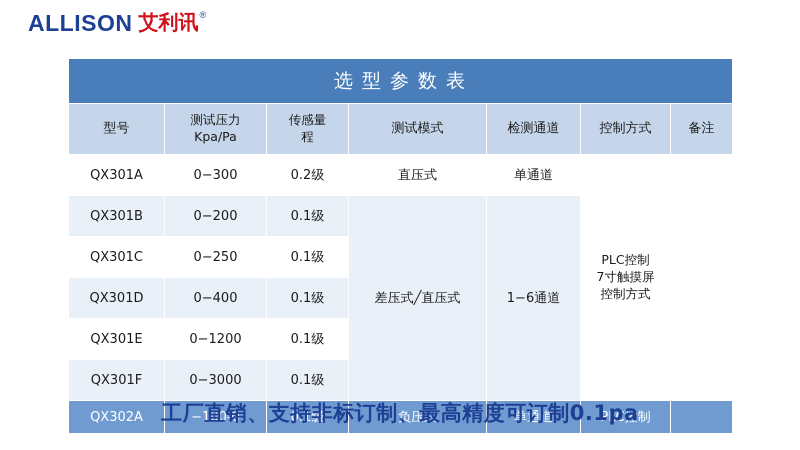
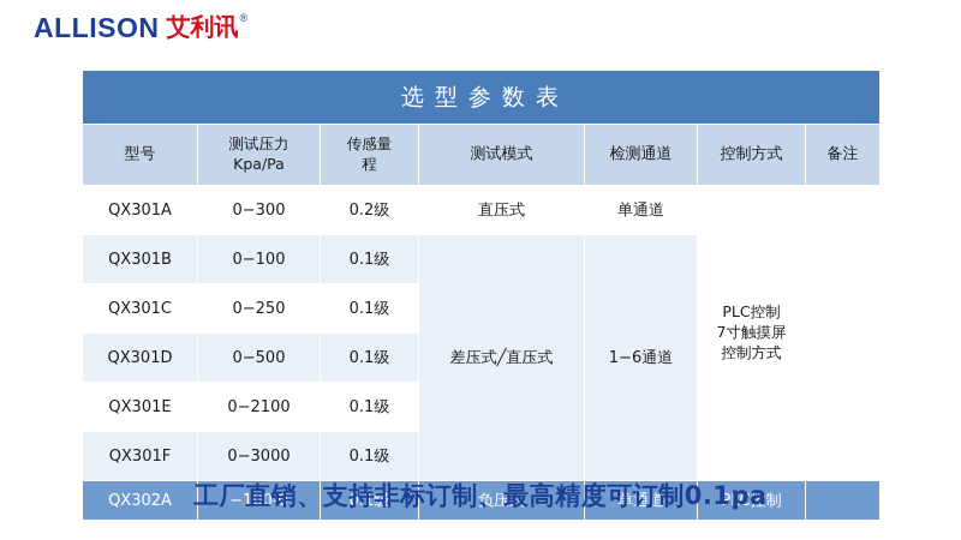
  ALLISON
  艾利讯
  ®
  选型参数表
  型号	测试压力 Kpa/Pa	传感量 程	测试模式	检测通道	控制方式	备注
  QX301A	0−300	0.2级	直压式	单通道	PLC控制 7寸触摸屏 控制方式
- QX301B	0−200	0.1级	差压式╱直压式	1−6通道
+ QX301B	0−100	0.1级	差压式╱直压式	1−6通道
  QX301C	0−250	0.1级
- QX301D	0−400	0.1级
+ QX301D	0−500	0.1级
- QX301E	0−1200	0.1级
+ QX301E	0−2100	0.1级
  QX301F	0−3000	0.1级
  QX302A	−100-0	0.1级	负压式	单通道	PLC控制
  工厂直销、支持非标订制、最高精度可订制0.1pa
